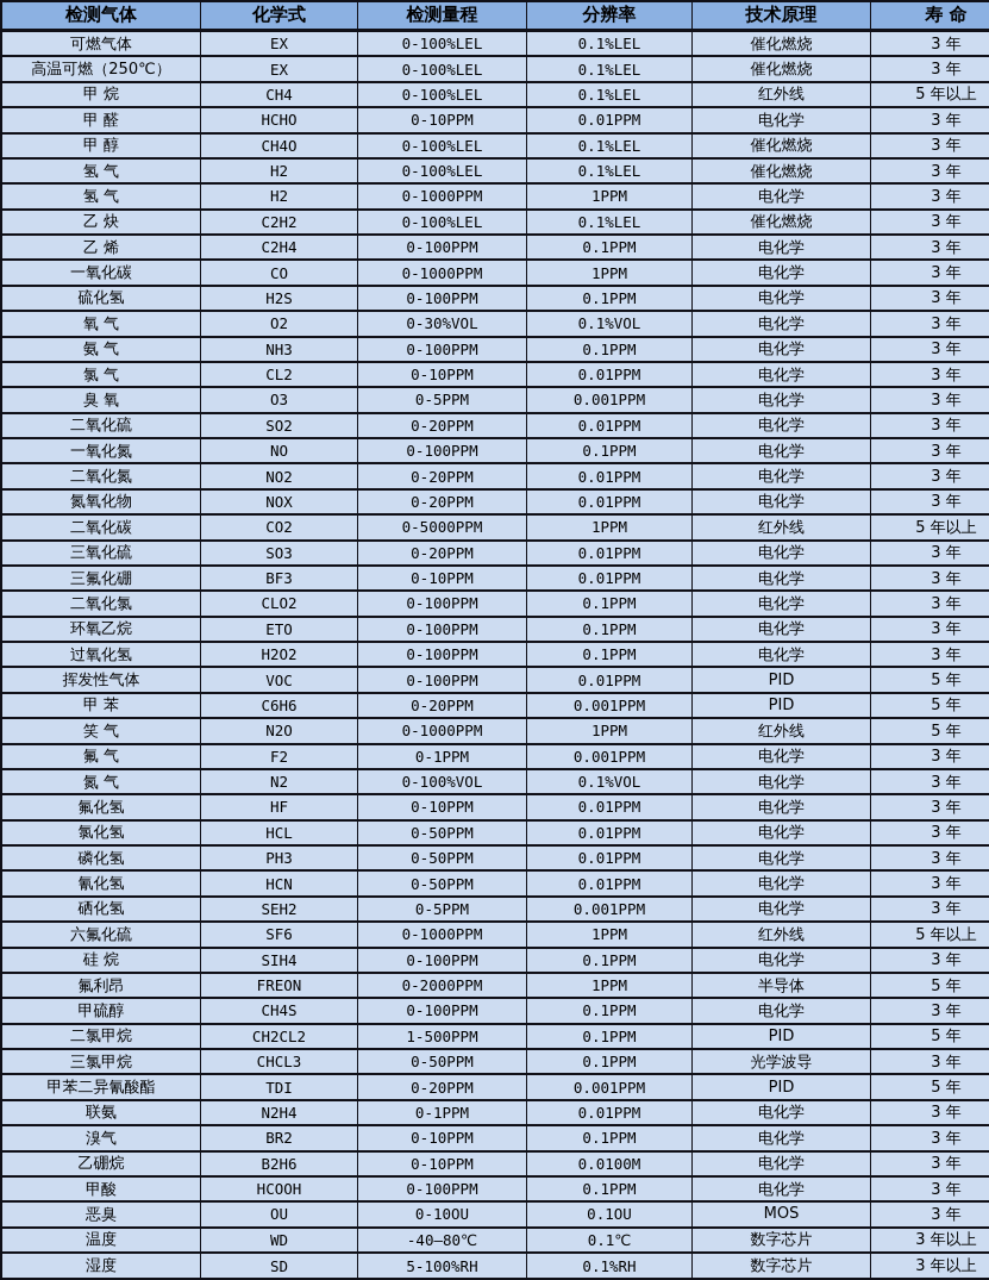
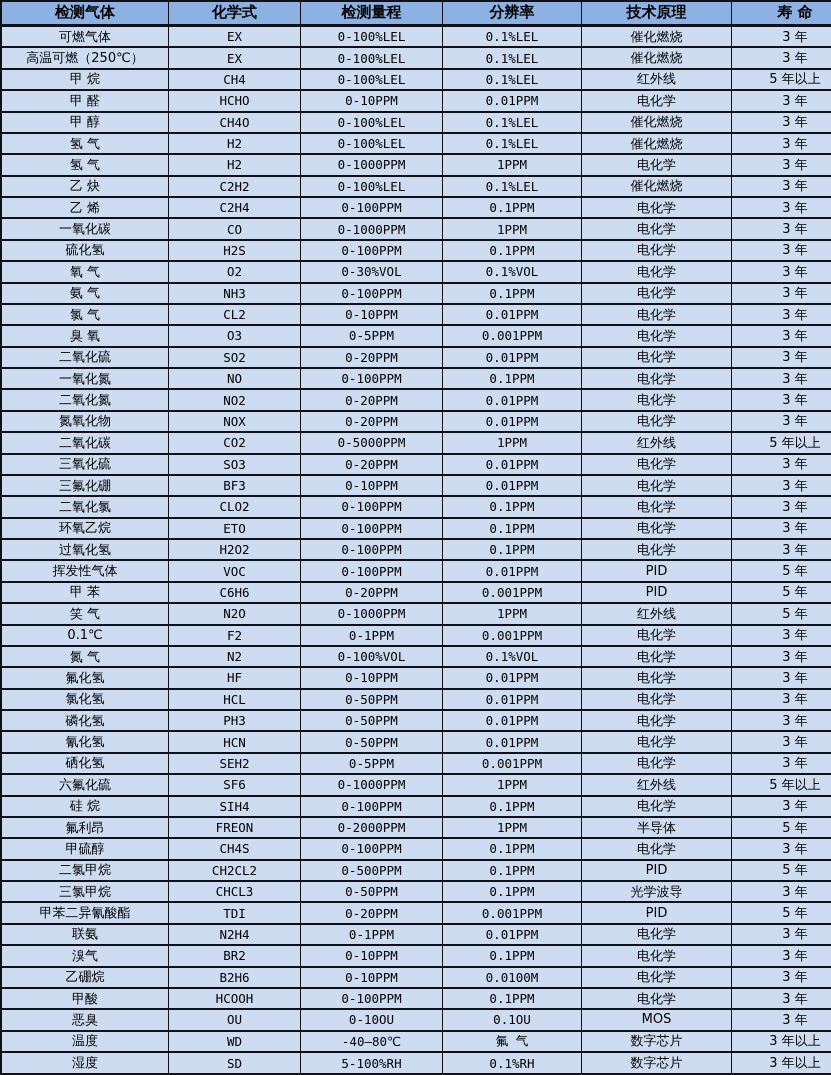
  检测气体	化学式	检测量程	分辨率	技术原理	寿 命
  可燃气体	EX	0-100%LEL	0.1%LEL	催化燃烧	3 年
  高温可燃（250℃）	EX	0-100%LEL	0.1%LEL	催化燃烧	3 年
  甲 烷	CH4	0-100%LEL	0.1%LEL	红外线	5 年以上
  甲 醛	HCHO	0-10PPM	0.01PPM	电化学	3 年
  甲 醇	CH4O	0-100%LEL	0.1%LEL	催化燃烧	3 年
  氢 气	H2	0-100%LEL	0.1%LEL	催化燃烧	3 年
  氢 气	H2	0-1000PPM	1PPM	电化学	3 年
  乙 炔	C2H2	0-100%LEL	0.1%LEL	催化燃烧	3 年
  乙 烯	C2H4	0-100PPM	0.1PPM	电化学	3 年
  一氧化碳	CO	0-1000PPM	1PPM	电化学	3 年
  硫化氢	H2S	0-100PPM	0.1PPM	电化学	3 年
  氧 气	O2	0-30%VOL	0.1%VOL	电化学	3 年
  氨 气	NH3	0-100PPM	0.1PPM	电化学	3 年
  氯 气	CL2	0-10PPM	0.01PPM	电化学	3 年
  臭 氧	O3	0-5PPM	0.001PPM	电化学	3 年
  二氧化硫	SO2	0-20PPM	0.01PPM	电化学	3 年
  一氧化氮	NO	0-100PPM	0.1PPM	电化学	3 年
  二氧化氮	NO2	0-20PPM	0.01PPM	电化学	3 年
  氮氧化物	NOX	0-20PPM	0.01PPM	电化学	3 年
  二氧化碳	CO2	0-5000PPM	1PPM	红外线	5 年以上
  三氧化硫	SO3	0-20PPM	0.01PPM	电化学	3 年
  三氟化硼	BF3	0-10PPM	0.01PPM	电化学	3 年
  二氧化氯	CLO2	0-100PPM	0.1PPM	电化学	3 年
  环氧乙烷	ETO	0-100PPM	0.1PPM	电化学	3 年
  过氧化氢	H2O2	0-100PPM	0.1PPM	电化学	3 年
  挥发性气体	VOC	0-100PPM	0.01PPM	PID	5 年
  甲 苯	C6H6	0-20PPM	0.001PPM	PID	5 年
  笑 气	N2O	0-1000PPM	1PPM	红外线	5 年
- 氟 气	F2	0-1PPM	0.001PPM	电化学	3 年
+ 0.1℃	F2	0-1PPM	0.001PPM	电化学	3 年
  氮 气	N2	0-100%VOL	0.1%VOL	电化学	3 年
  氟化氢	HF	0-10PPM	0.01PPM	电化学	3 年
  氯化氢	HCL	0-50PPM	0.01PPM	电化学	3 年
  磷化氢	PH3	0-50PPM	0.01PPM	电化学	3 年
  氰化氢	HCN	0-50PPM	0.01PPM	电化学	3 年
  硒化氢	SEH2	0-5PPM	0.001PPM	电化学	3 年
  六氟化硫	SF6	0-1000PPM	1PPM	红外线	5 年以上
  硅 烷	SIH4	0-100PPM	0.1PPM	电化学	3 年
  氟利昂	FREON	0-2000PPM	1PPM	半导体	5 年
  甲硫醇	CH4S	0-100PPM	0.1PPM	电化学	3 年
- 二氯甲烷	CH2CL2	1-500PPM	0.1PPM	PID	5 年
+ 二氯甲烷	CH2CL2	0-500PPM	0.1PPM	PID	5 年
  三氯甲烷	CHCL3	0-50PPM	0.1PPM	光学波导	3 年
  甲苯二异氰酸酯	TDI	0-20PPM	0.001PPM	PID	5 年
  联氨	N2H4	0-1PPM	0.01PPM	电化学	3 年
  溴气	BR2	0-10PPM	0.1PPM	电化学	3 年
  乙硼烷	B2H6	0-10PPM	0.0100M	电化学	3 年
  甲酸	HCOOH	0-100PPM	0.1PPM	电化学	3 年
  恶臭	OU	0-10OU	0.1OU	MOS	3 年
- 温度	WD	-40—80℃	0.1℃	数字芯片	3 年以上
+ 温度	WD	-40—80℃	氟 气	数字芯片	3 年以上
  湿度	SD	5-100%RH	0.1%RH	数字芯片	3 年以上
